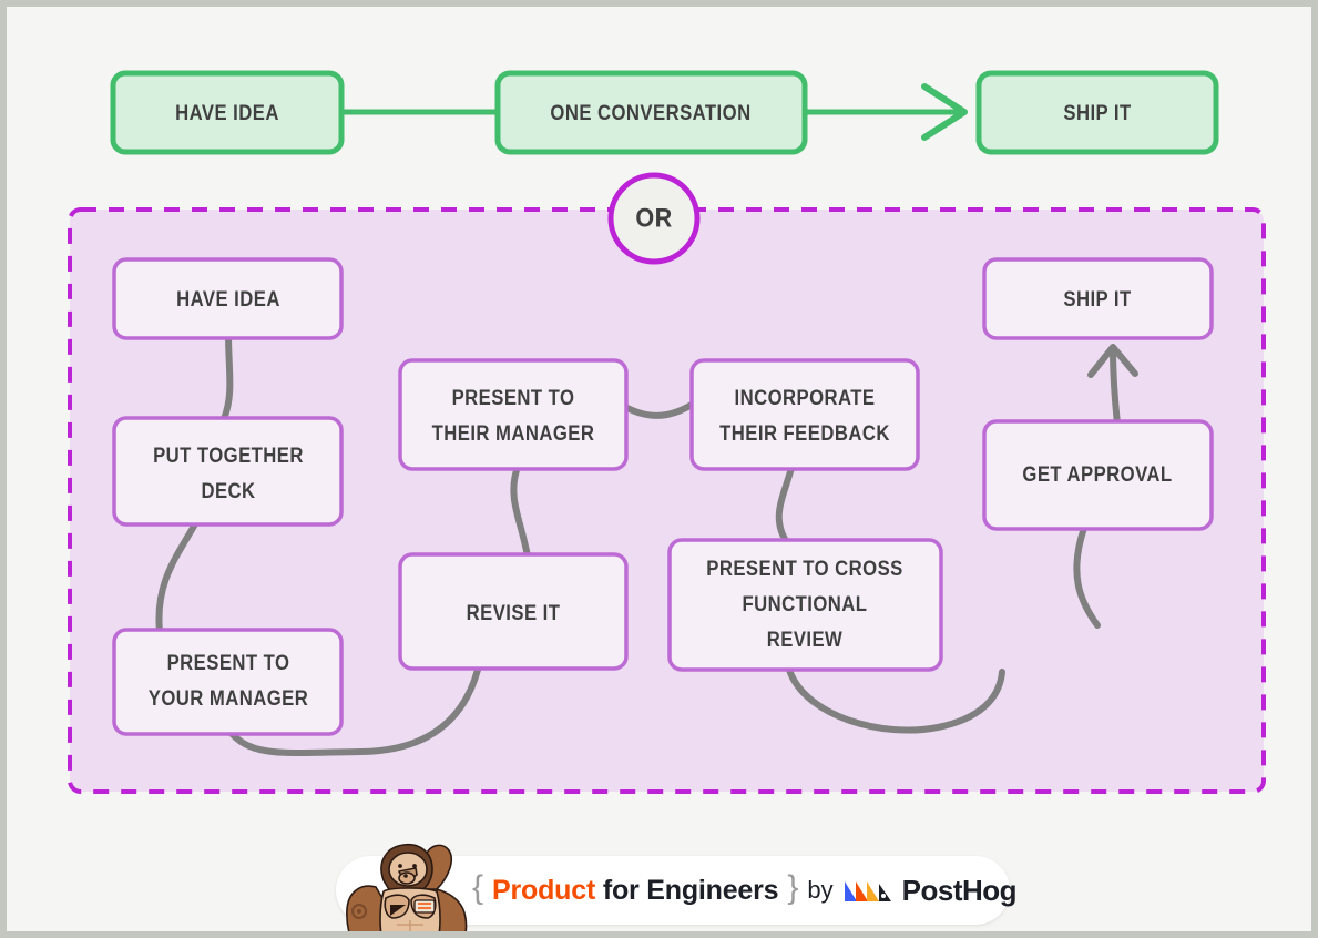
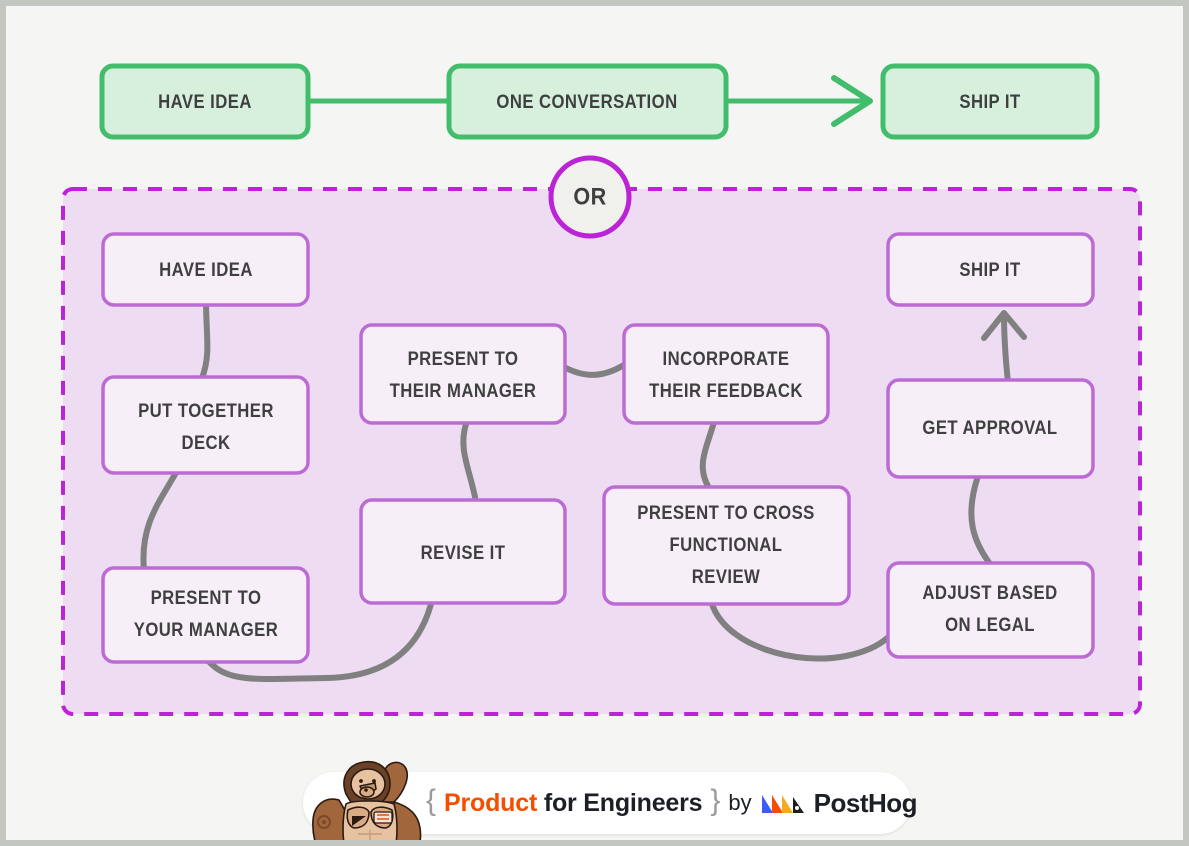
  HAVE IDEA
  ONE CONVERSATION
  SHIP IT
  HAVE IDEA
  PUT TOGETHER
  DECK
  PRESENT TO
  YOUR MANAGER
  REVISE IT
  PRESENT TO
  THEIR MANAGER
  INCORPORATE
  THEIR FEEDBACK
  PRESENT TO CROSS
  FUNCTIONAL
  REVIEW
+ ADJUST BASED
+ ON LEGAL
  GET APPROVAL
  SHIP IT
  OR
  {
  Product for Engineers
  }
  by
  PostHog
